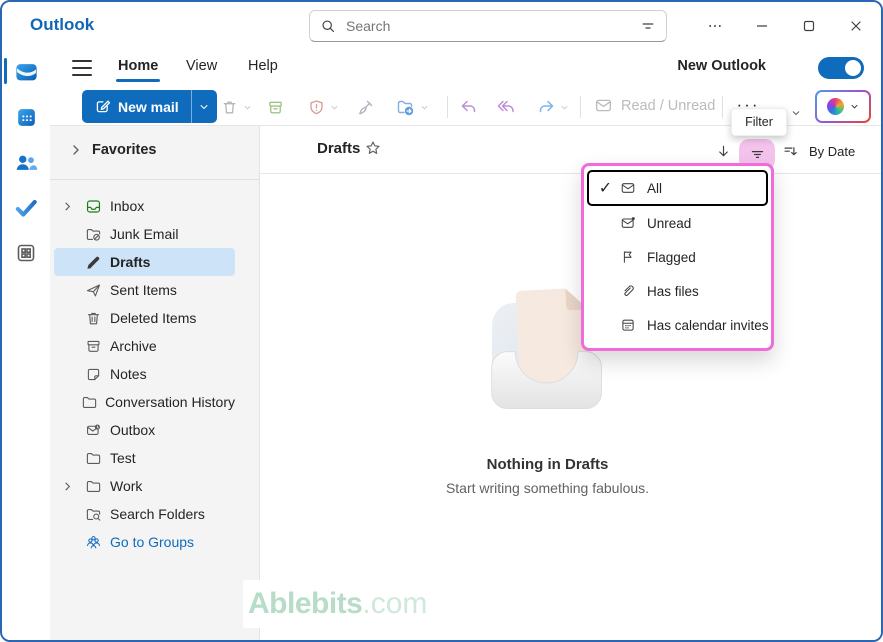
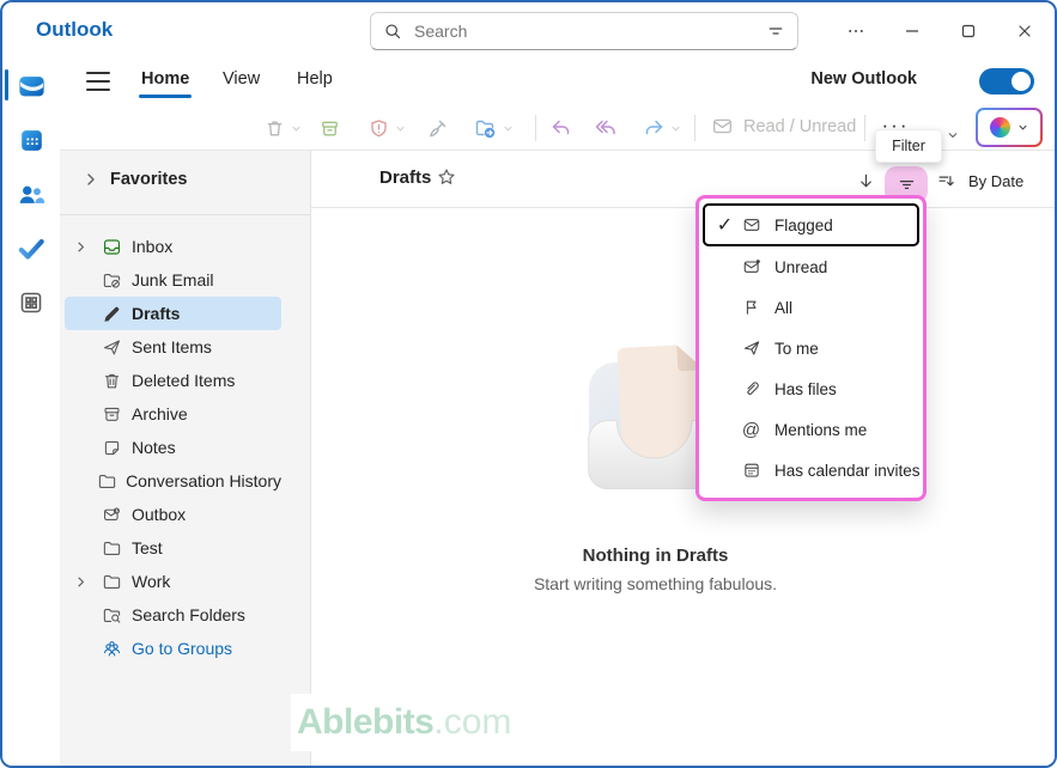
  Outlook
  Search
  Home
  View
  Help
  New Outlook
- New mail
  Read / Unread
  ···
  Favorites
  Inbox
  Junk Email
  Drafts
  Sent Items
  Deleted Items
  Archive
  Notes
  Conversation History
  Outbox
  Test
  Work
  Search Folders
  Go to Groups
  Drafts
  By Date
  Nothing in Drafts
  Start writing something fabulous.
  Filter
  ✓
- All
+ Flagged
  Unread
- Flagged
+ All
+ To me
  Has files
+ @
+ Mentions me
  Has calendar invites
  Ablebits
  .com
